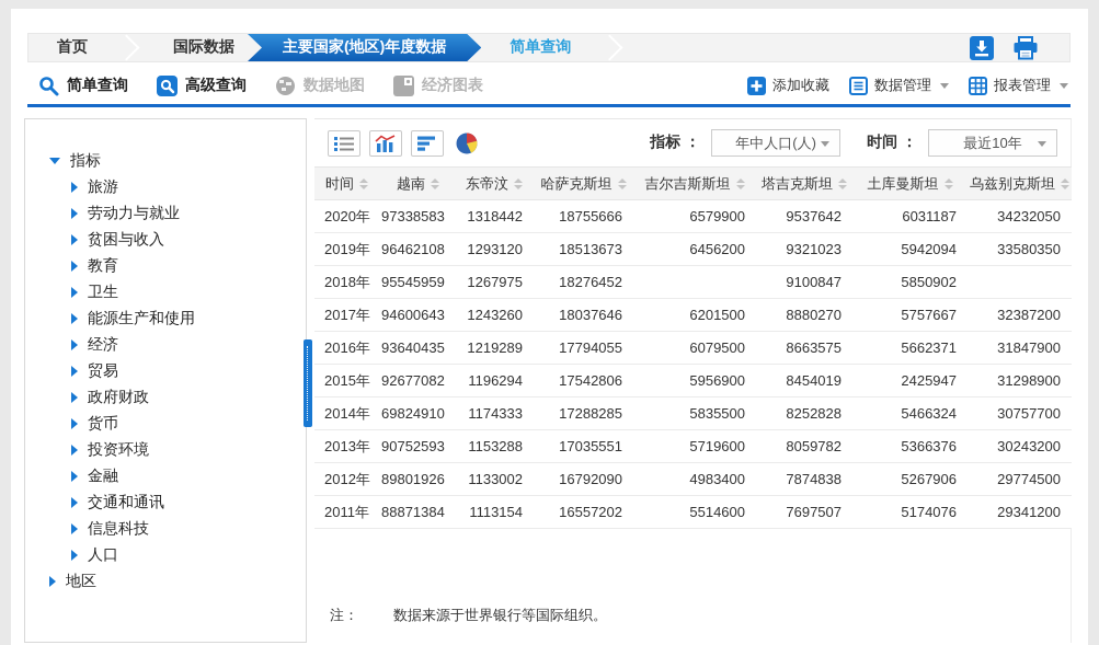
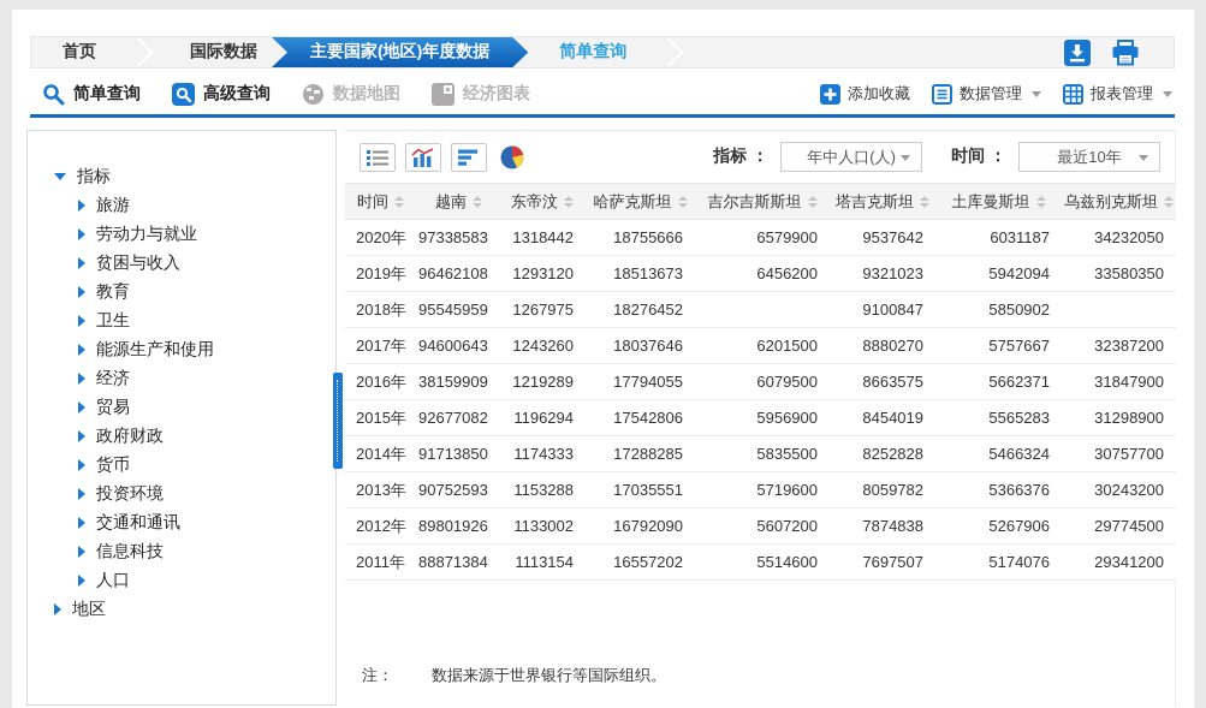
  首页
  国际数据
  主要国家(地区)年度数据
  简单查询
  简单查询
  高级查询
  数据地图
  经济图表
  添加收藏
  数据管理
  报表管理
  指标
  旅游
  劳动力与就业
  贫困与收入
  教育
  卫生
  能源生产和使用
  经济
  贸易
  政府财政
  货币
  投资环境
- 金融
  交通和通讯
  信息科技
  人口
  地区
  指标 ：
  年中人口(人)
  时间 ：
  最近10年
  时间	越南	东帝汶	哈萨克斯坦	吉尔吉斯斯坦	塔吉克斯坦	土库曼斯坦	乌兹别克斯坦
  2020年	97338583	1318442	18755666	6579900	9537642	6031187	34232050
  2019年	96462108	1293120	18513673	6456200	9321023	5942094	33580350
  2018年	95545959	1267975	18276452		9100847	5850902
  2017年	94600643	1243260	18037646	6201500	8880270	5757667	32387200
- 2016年	93640435	1219289	17794055	6079500	8663575	5662371	31847900
+ 2016年	38159909	1219289	17794055	6079500	8663575	5662371	31847900
- 2015年	92677082	1196294	17542806	5956900	8454019	2425947	31298900
+ 2015年	92677082	1196294	17542806	5956900	8454019	5565283	31298900
- 2014年	69824910	1174333	17288285	5835500	8252828	5466324	30757700
+ 2014年	91713850	1174333	17288285	5835500	8252828	5466324	30757700
  2013年	90752593	1153288	17035551	5719600	8059782	5366376	30243200
- 2012年	89801926	1133002	16792090	4983400	7874838	5267906	29774500
+ 2012年	89801926	1133002	16792090	5607200	7874838	5267906	29774500
  2011年	88871384	1113154	16557202	5514600	7697507	5174076	29341200
  注：
  数据来源于世界银行等国际组织。
